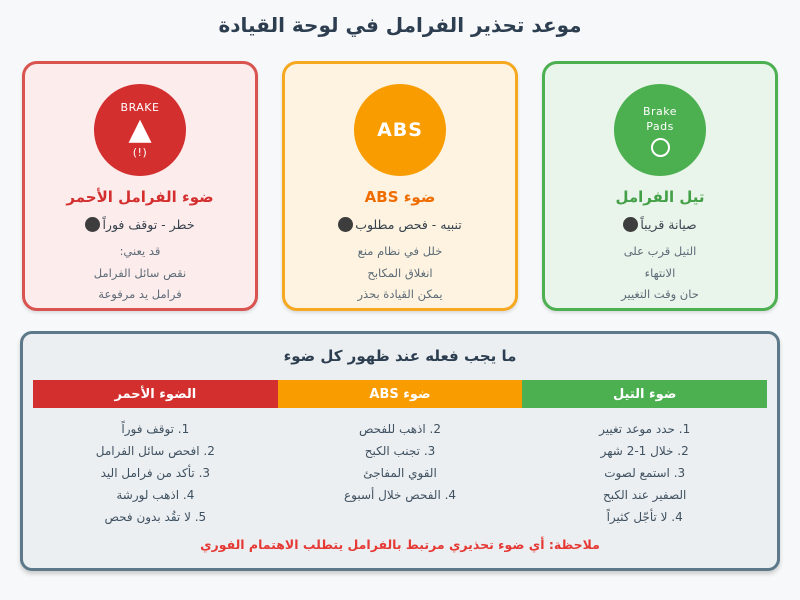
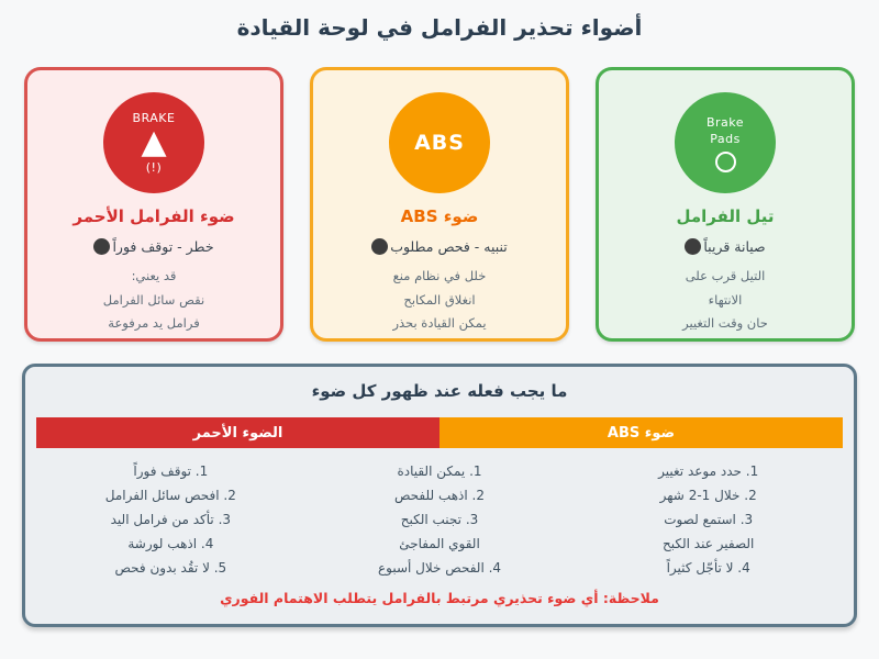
- موعد تحذير الفرامل في لوحة القيادة
+ أضواء تحذير الفرامل في لوحة القيادة
  BRAKE
  ▲
  (!)
  ضوء الفرامل الأحمر
  خطر - توقف فوراً
  قد يعني:
  نقص سائل الفرامل
  فرامل يد مرفوعة
  ABS
  ضوء ABS
  تنبيه - فحص مطلوب
  خلل في نظام منع
  انغلاق المكابح
  يمكن القيادة بحذر
  Brake
  Pads
  تيل الفرامل
  صيانة قريباً
  التيل قرب على
  الانتهاء
  حان وقت التغيير
  ما يجب فعله عند ظهور كل ضوء
  الضوء الأحمر
  ضوء ABS
- ضوء التيل
  1. توقف فوراً
  2. افحص سائل الفرامل
  3. تأكد من فرامل اليد
  4. اذهب لورشة
  5. لا تقُد بدون فحص
+ 1. يمكن القيادة
  2. اذهب للفحص
  3. تجنب الكبح
  القوي المفاجئ
  4. الفحص خلال أسبوع
  1. حدد موعد تغيير
  2. خلال 1-2 شهر
  3. استمع لصوت
  الصفير عند الكبح
  4. لا تأجّل كثيراً
  ملاحظة: أي ضوء تحذيري مرتبط بالفرامل يتطلب الاهتمام الفوري
